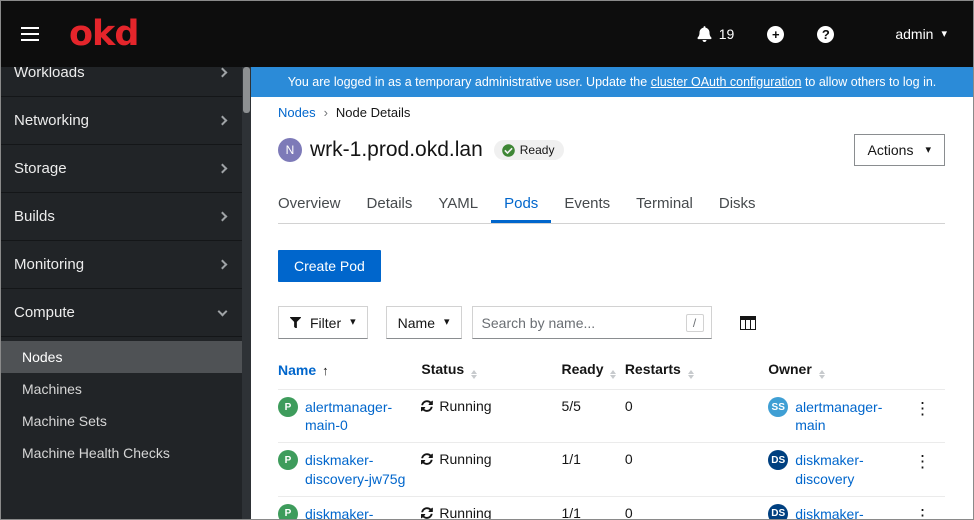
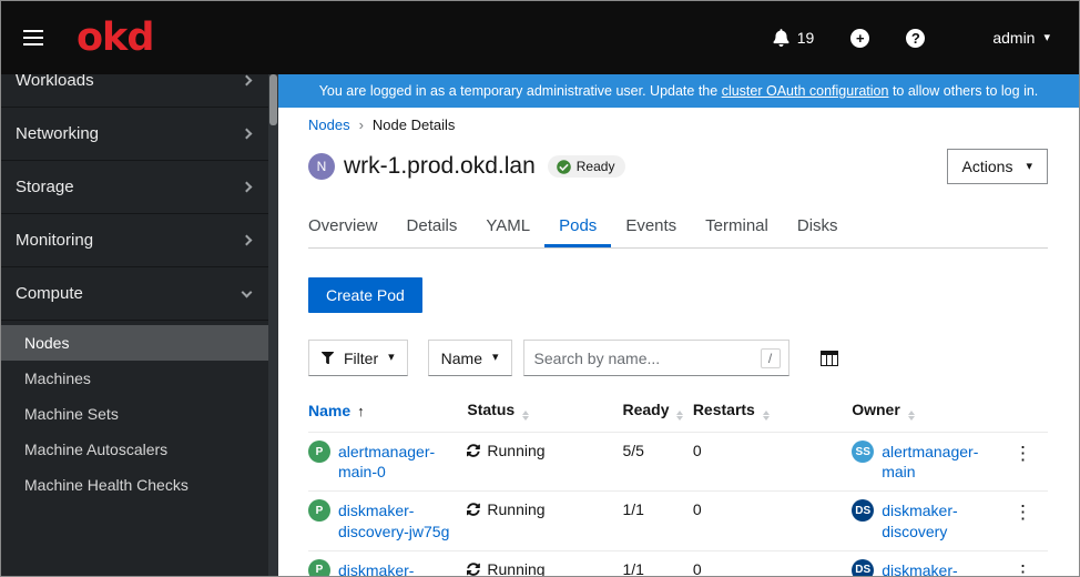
  okd
  19
  +
  ?
  admin
  ▾
  Workloads
  Networking
  Storage
- Builds
  Monitoring
  Compute
  Nodes
  Machines
  Machine Sets
+ Machine Autoscalers
  Machine Health Checks
  You are logged in as a temporary administrative user. Update the
  cluster OAuth configuration
  to allow others to log in.
  Nodes
  ›
  Node Details
  N
  wrk-1.prod.okd.lan
  Ready
  Actions
  ▾
  Overview
  Details
  YAML
  Pods
  Events
  Terminal
  Disks
  Create Pod
  Filter
  ▾
  Name
  ▾
  Search by name...
  /
  Name ↑	Status	Ready	Restarts	Owner
  P alertmanager-main-0	Running	5/5	0	SS alertmanager-main	⋮
  P diskmaker-discovery-jw75g	Running	1/1	0	DS diskmaker-discovery	⋮
  P diskmaker-	Running	1/1	0	DS diskmaker-	⋮
